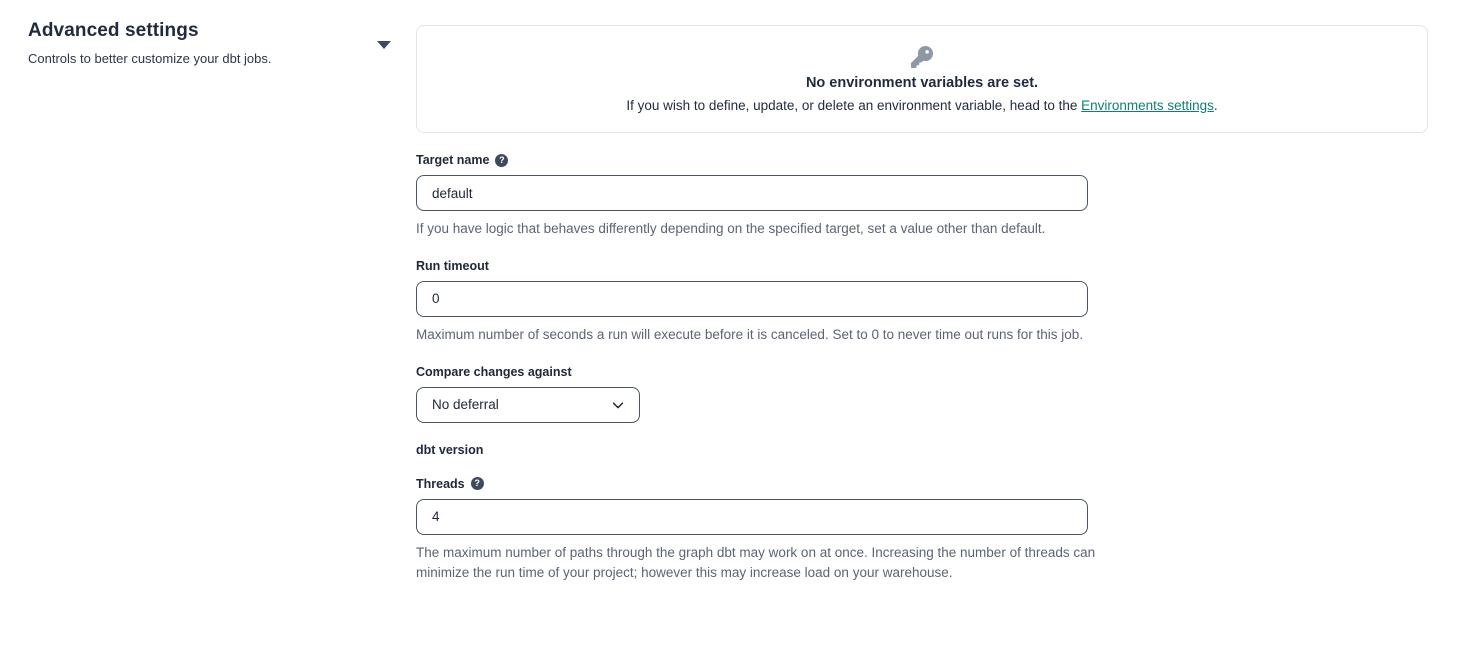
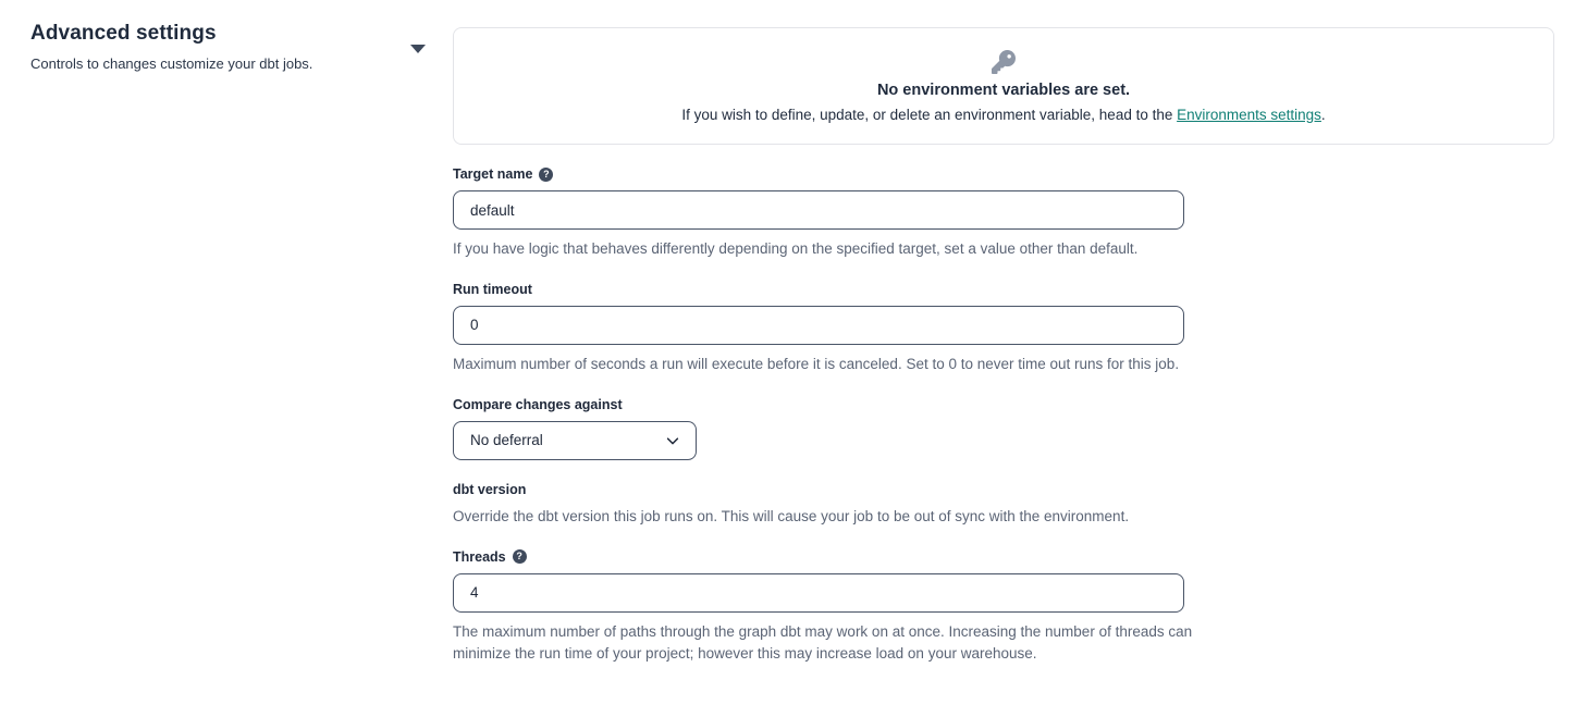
  Advanced settings
- Controls to better customize your dbt jobs.
+ Controls to changes customize your dbt jobs.
  No environment variables are set.
  If you wish to define, update, or delete an environment variable, head to the Environments settings.
  Target name
  ?
  default
  If you have logic that behaves differently depending on the specified target, set a value other than default.
  Run timeout
  0
  Maximum number of seconds a run will execute before it is canceled. Set to 0 to never time out runs for this job.
  Compare changes against
  No deferral
  dbt version
+ Override the dbt version this job runs on. This will cause your job to be out of sync with the environment.
  Threads
  ?
  4
  The maximum number of paths through the graph dbt may work on at once. Increasing the number of threads can minimize the run time of your project; however this may increase load on your warehouse.
